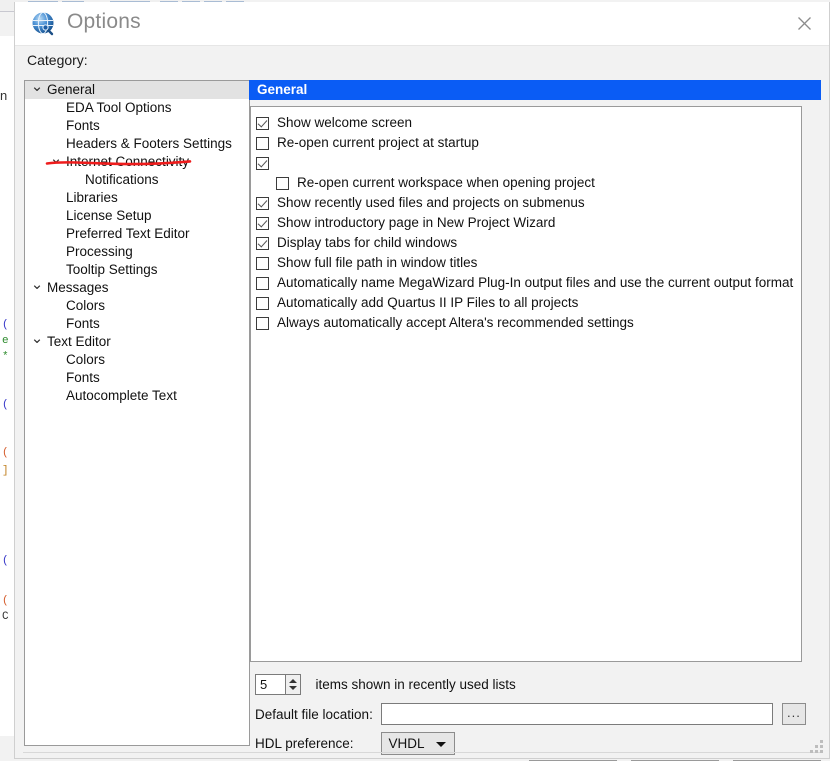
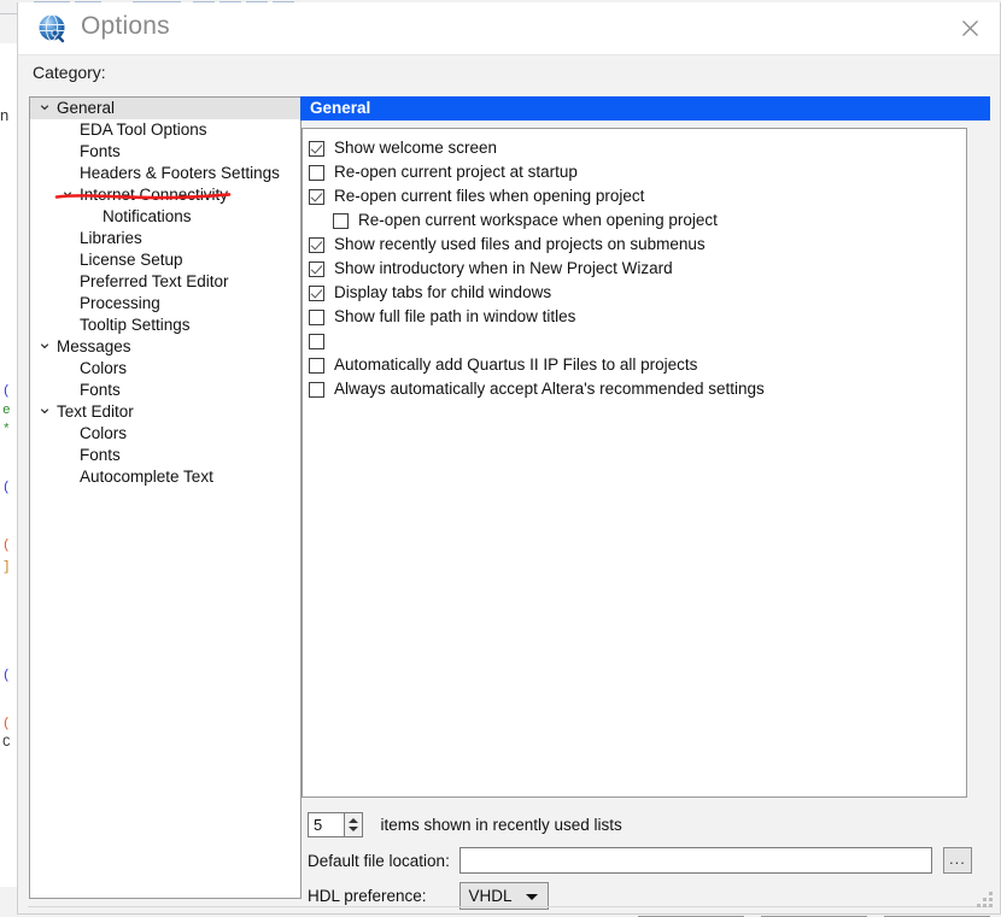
  (
  e
  *
  (
  (
  ]
  (
  (
  C
  n
  Options
  Category:
  ⌄
  General
  EDA Tool Options
  Fonts
  Headers & Footers Settings
  ⌄
  Notifications
  Libraries
  License Setup
  Preferred Text Editor
  Processing
  Tooltip Settings
  ⌄
  Messages
  Colors
  Fonts
  ⌄
  Text Editor
  Colors
  Fonts
  Autocomplete Text
  General
  Show welcome screen
  Re-open current project at startup
+ Re-open current files when opening project
  Re-open current workspace when opening project
  Show recently used files and projects on submenus
- Show introductory page in New Project Wizard
+ Show introductory when in New Project Wizard
  Display tabs for child windows
  Show full file path in window titles
- Automatically name MegaWizard Plug-In output files and use the current output format
  Automatically add Quartus II IP Files to all projects
  Always automatically accept Altera's recommended settings
  5
  items shown in recently used lists
  Default file location: ...
  HDL preference:
  VHDL
